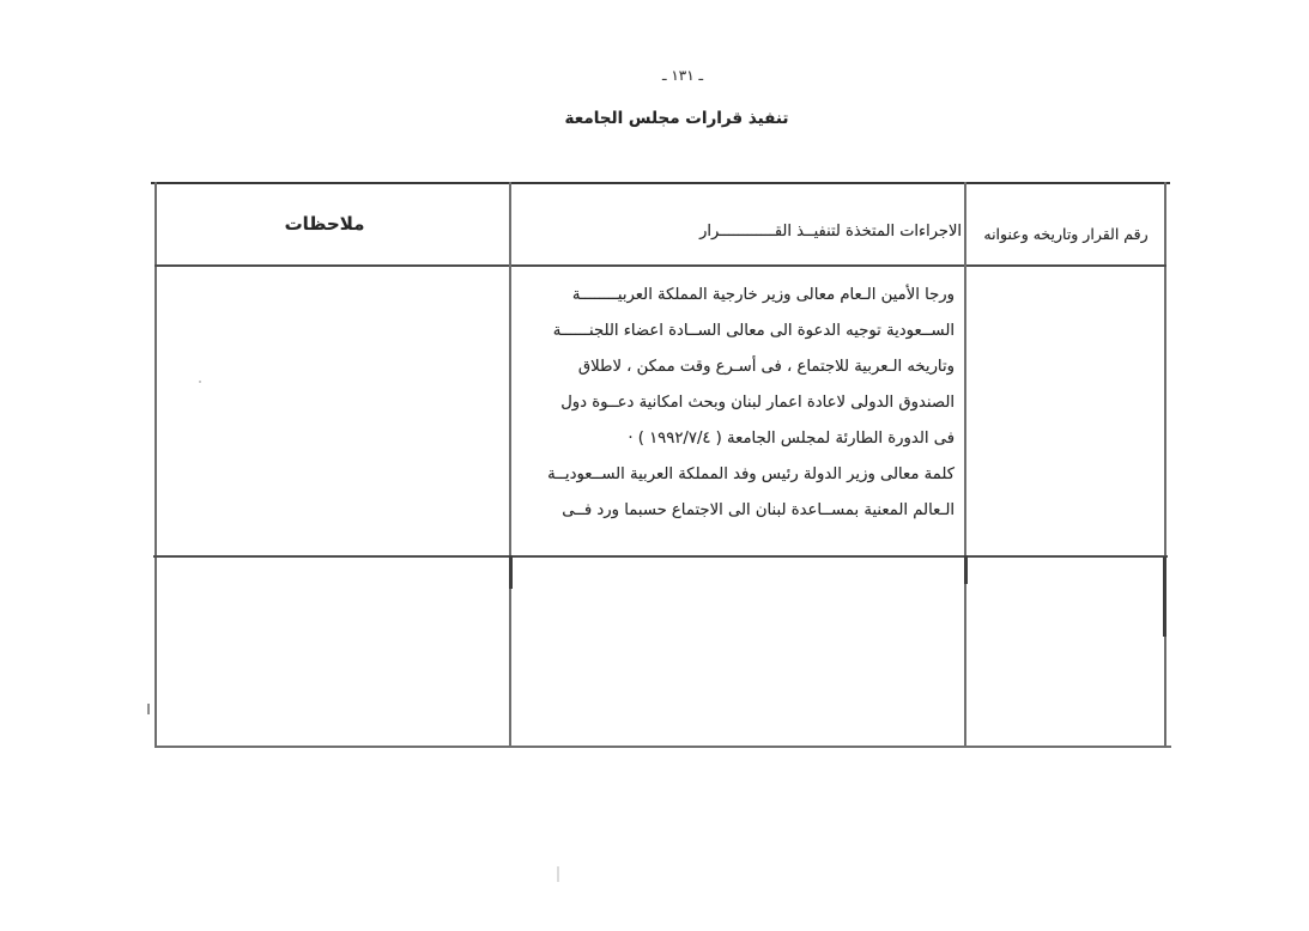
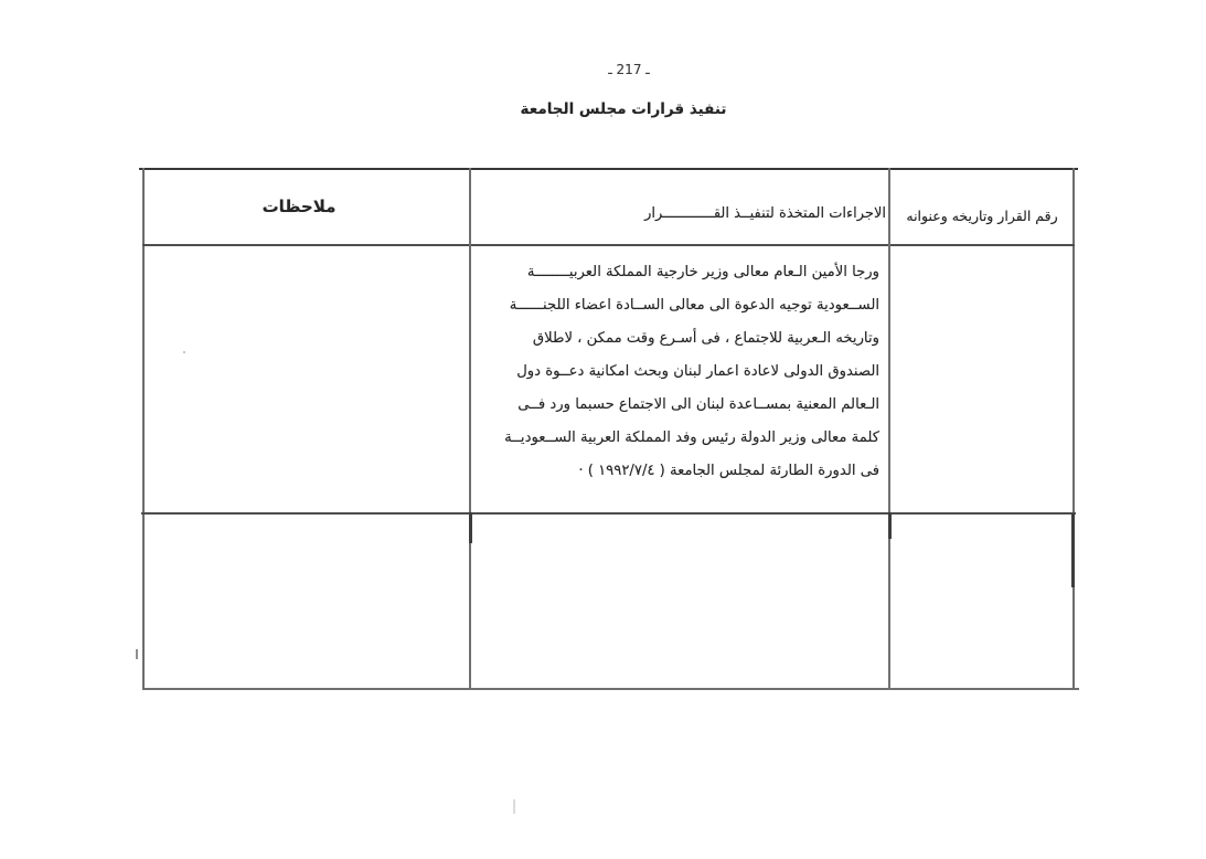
- ـ ١٣١ ـ
+ ـ 217 ـ
  تنفيذ قرارات مجلس الجامعة
  رقم القرار وتاريخه وعنوانه
  الاجراءات المتخذة لتنفيــذ القــــــــــــرار
  ملاحظات
  ورجا الأمين الـعام معالى وزير خارجية المملكة العربيــــــــة
  الســعودية توجيه الدعوة الى معالى الســادة اعضاء اللجنــــــة
  وتاريخه الـعربية للاجتماع ، فى أسـرع وقت ممكن ، لاطلاق
  الصندوق الدولى لاعادة اعمار لبنان وبحث امكانية دعــوة دول
- فى الدورة الطارئة لمجلس الجامعة ( ١٩٩٢/٧/٤ ) ·
+ الـعالم المعنية بمســاعدة لبنان الى الاجتماع حسبما ورد فــى
  كلمة معالى وزير الدولة رئيس وفد المملكة العربية الســعوديــة
- الـعالم المعنية بمســاعدة لبنان الى الاجتماع حسبما ورد فــى
+ فى الدورة الطارئة لمجلس الجامعة ( ١٩٩٢/٧/٤ ) ·
